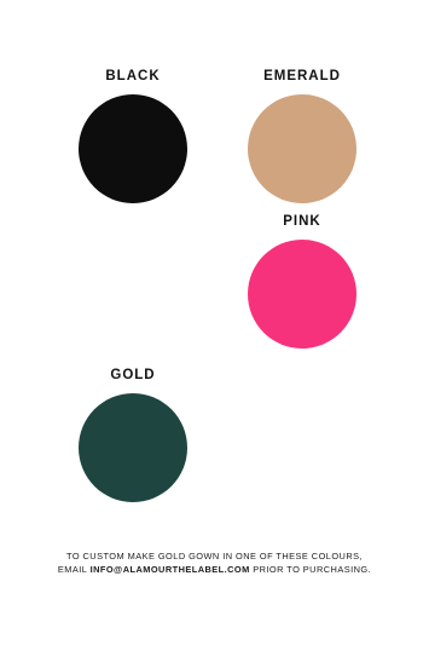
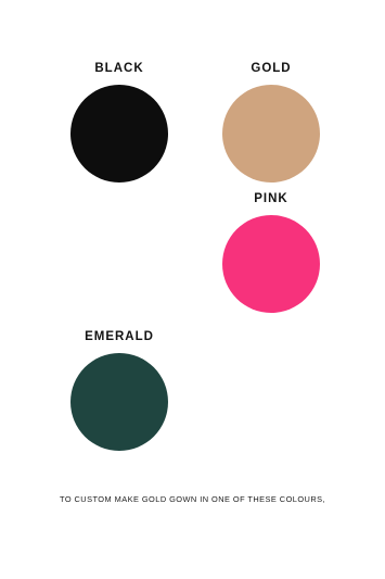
  BLACK
- EMERALD
+ GOLD
  PINK
- GOLD
+ EMERALD
  TO CUSTOM MAKE GOLD GOWN IN ONE OF THESE COLOURS,
- EMAIL INFO@ALAMOURTHELABEL.COM PRIOR TO PURCHASING.
